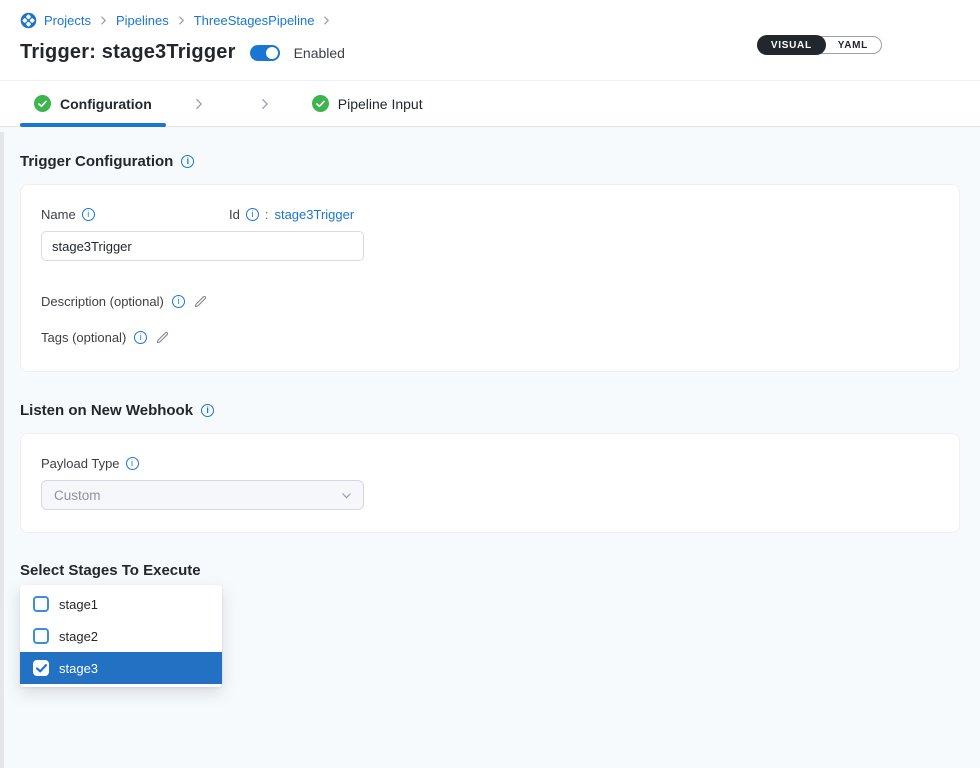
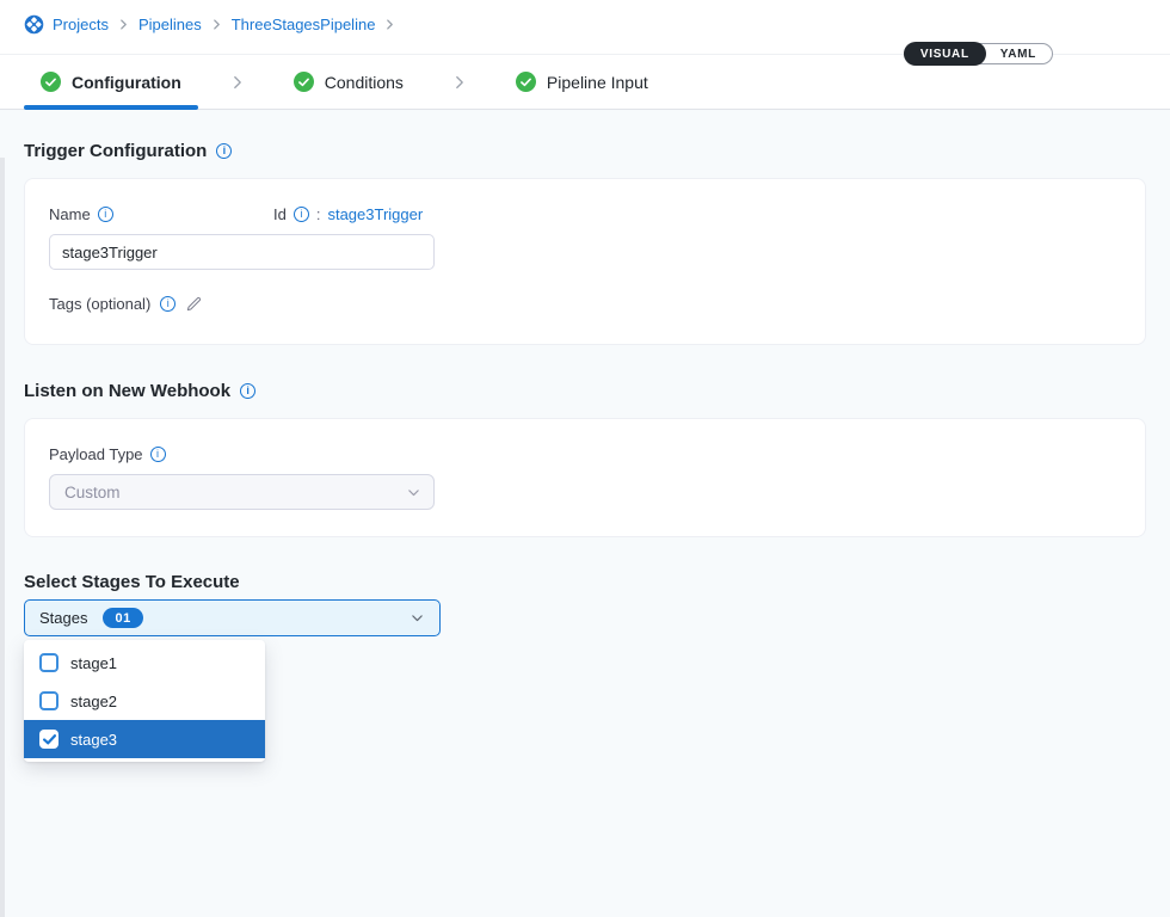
  Projects
  Pipelines
  ThreeStagesPipeline
- Trigger: stage3Trigger
- Enabled
  VISUAL
  YAML
  Configuration
+ Conditions
  Pipeline Input
  Trigger Configuration
  Name
  Id
  :
  stage3Trigger
  stage3Trigger
- Description (optional)
  Tags (optional)
  Listen on New Webhook
  Payload Type
  Custom
  Select Stages To Execute
+ Stages
+ 01
  stage1
  stage2
  stage3
